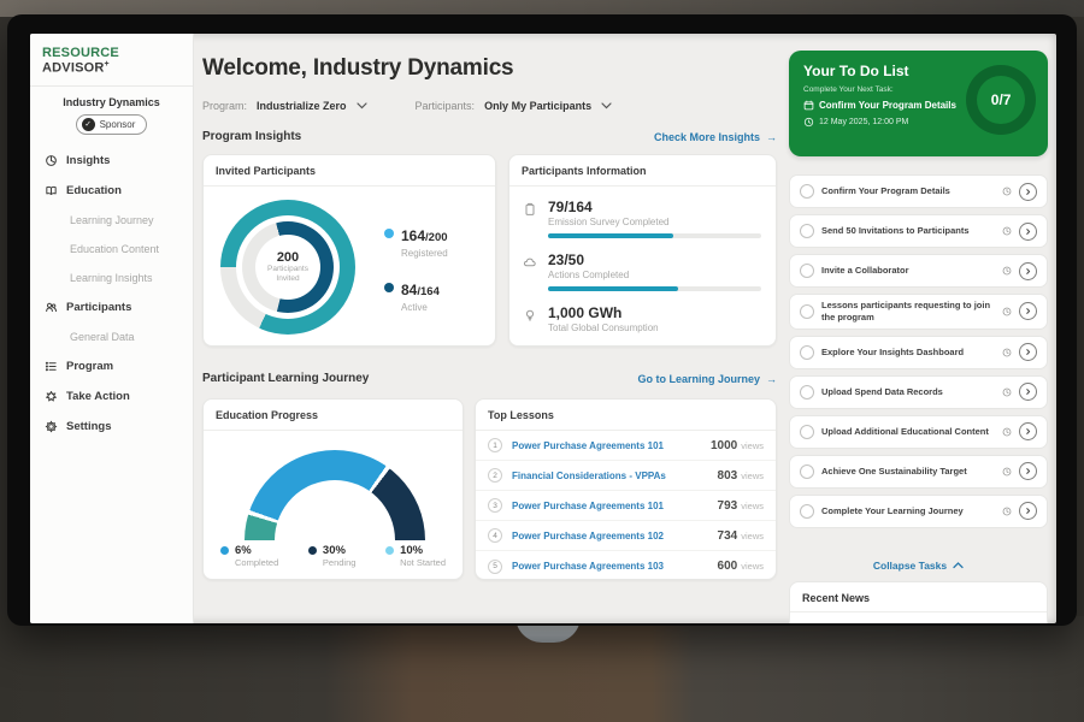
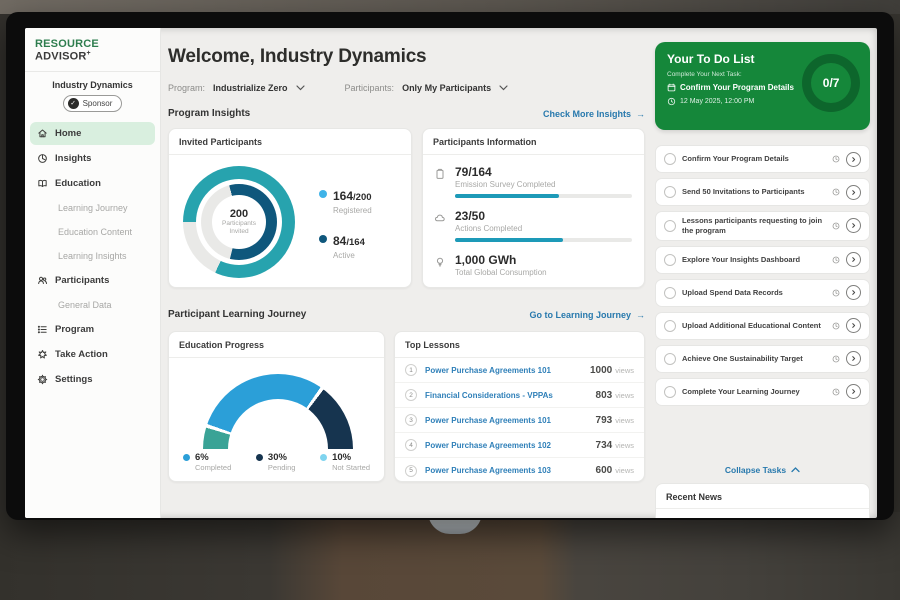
  RESOURCE ADVISOR
  Industry Dynamics
  Sponsor
+ Home
  Insights
  Education
  Learning Journey
  Education Content
  Learning Insights
  Participants
  General Data
  Program
  Take Action
  Settings
  Welcome, Industry Dynamics
  Program:
  Industrialize Zero
  Participants:
  Only My Participants
  Program Insights
  Check More Insights
  →
  Invited Participants
  200
  164/200
  Registered
  84/164
  Active
  Participants Information
  79/164
  Emission Survey Completed
  23/50
  Actions Completed
  1,000 GWh
  Total Global Consumption
  Participant Learning Journey
  Go to Learning Journey
  →
  Education Progress
  6%
  Completed
  30%
  Pending
  10%
  Not Started
  Top Lessons
  Power Purchase Agreements 101
  1000
  views
  Financial Considerations - VPPAs
  803
  views
  Power Purchase Agreements 101
  793
  views
  Power Purchase Agreements 102
  734
  views
  Power Purchase Agreements 103
  600
  views
  Your To Do List
  Confirm Your Program Details
  0/7
  Confirm Your Program Details
  Send 50 Invitations to Participants
- Invite a Collaborator
  Lessons participants requesting to join the program
  Explore Your Insights Dashboard
  Upload Spend Data Records
  Upload Additional Educational Content
  Achieve One Sustainability Target
  Complete Your Learning Journey
  Collapse Tasks
  Recent News
